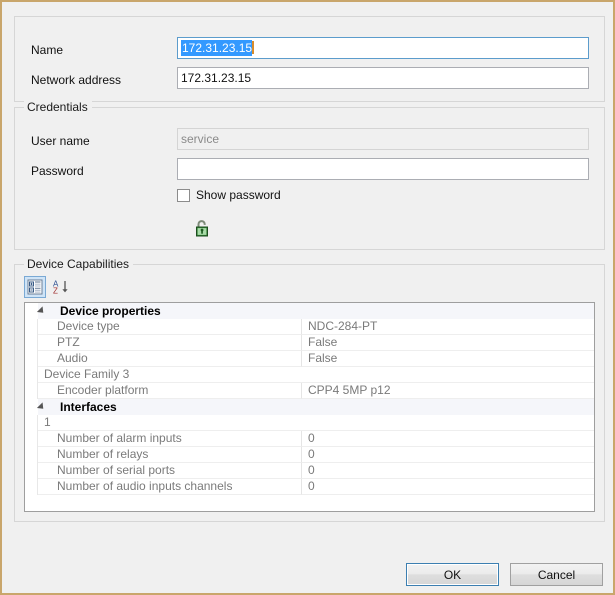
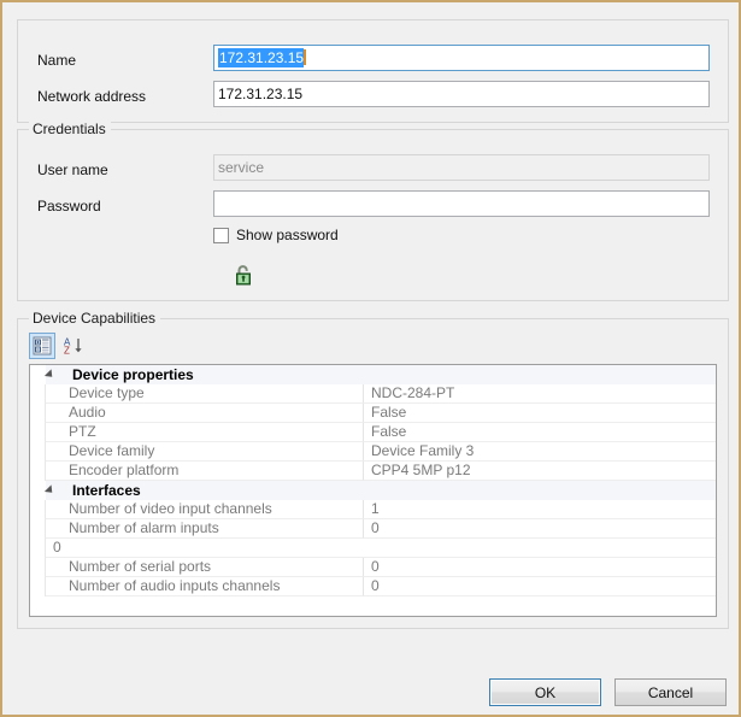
  Name
  172.31.23.15
  Network address
  172.31.23.15
  Credentials
  User name
  service
  Password
  Show password
  Device Capabilities
  A
  Z
  Device properties
  Device type
  NDC-284-PT
- PTZ
+ Audio
  False
- Audio
+ PTZ
  False
+ Device family
  Device Family 3
  Encoder platform
  CPP4 5MP p12
  Interfaces
+ Number of video input channels
  1
  Number of alarm inputs
  0
- Number of relays
  0
  Number of serial ports
  0
  Number of audio inputs channels
  0
  OK
  Cancel
